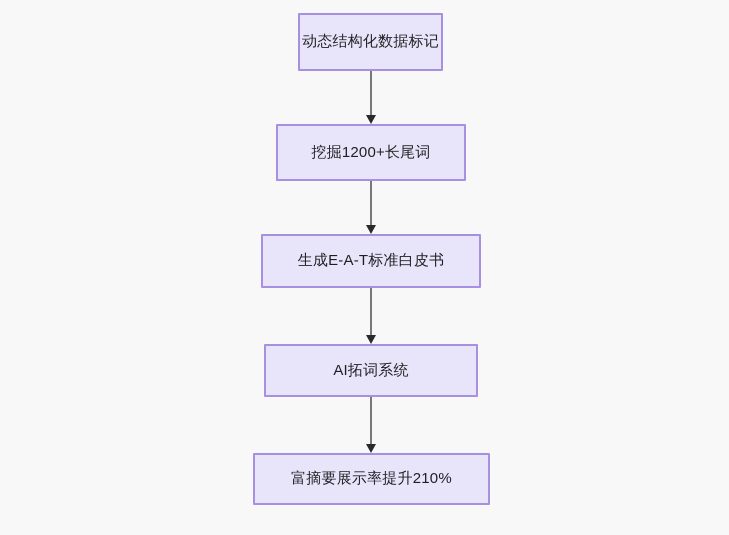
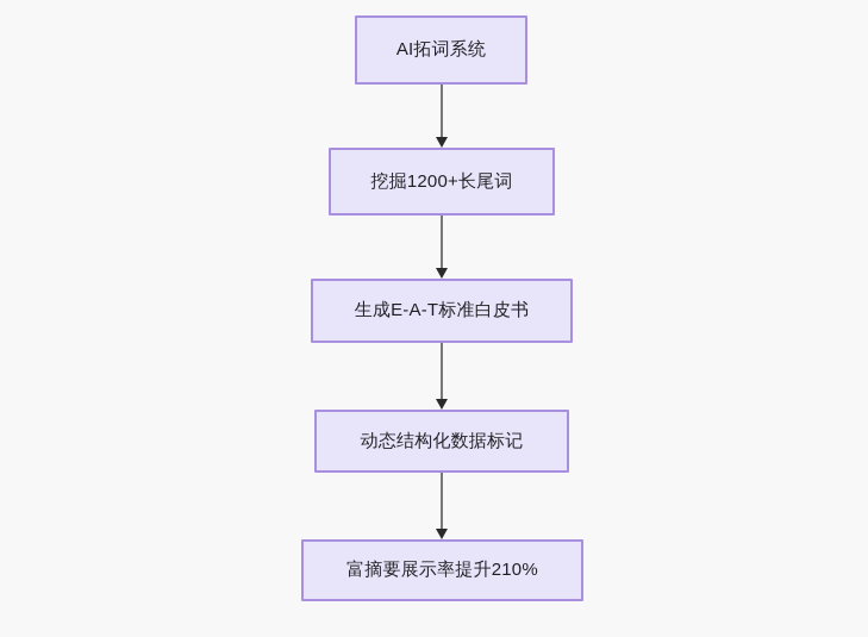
- 动态结构化数据标记
+ AI拓词系统
  挖掘1200+长尾词
  生成E-A-T标准白皮书
- AI拓词系统
+ 动态结构化数据标记
  富摘要展示率提升210%
